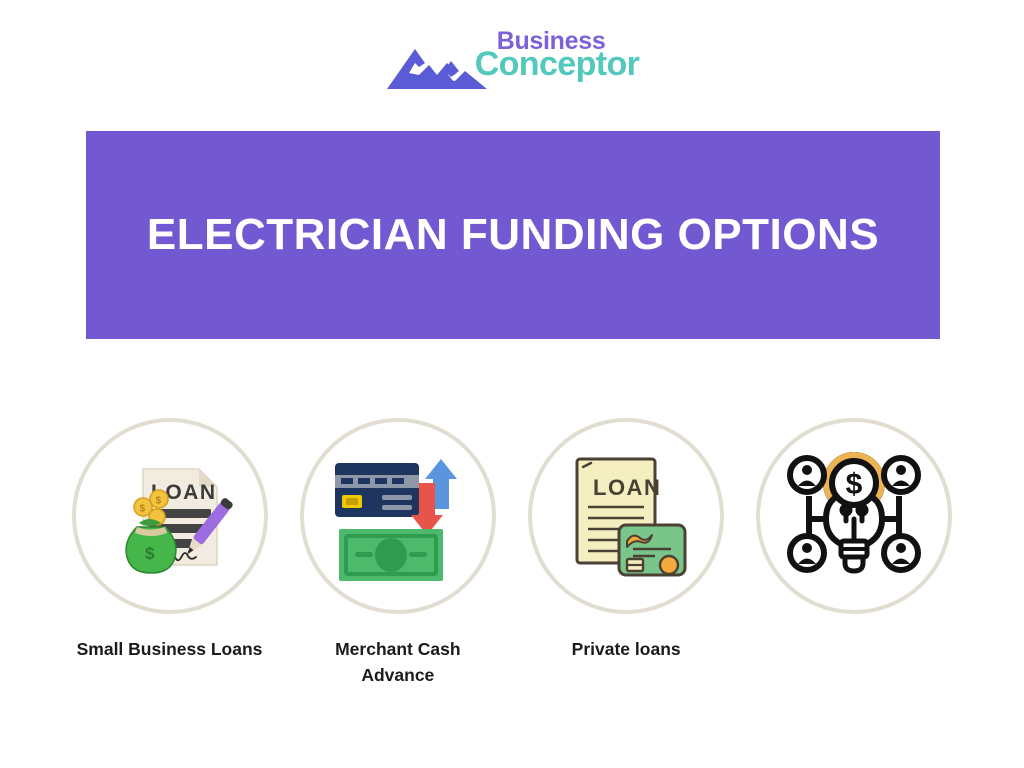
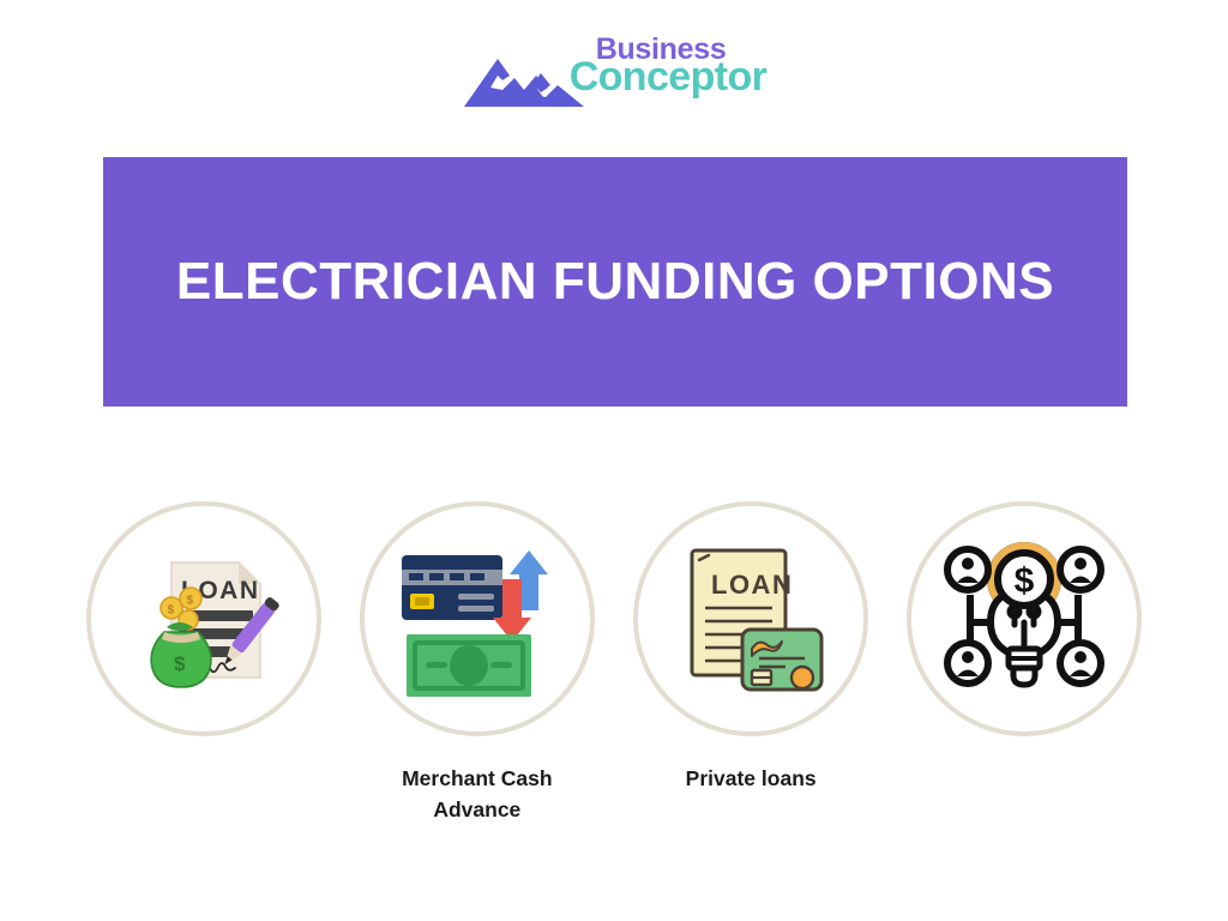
  Business
  Conceptor
  ELECTRICIAN FUNDING OPTIONS
  OAN
  $
  $
  $
- Small Business Loans
  Merchant Cash Advance
  LOAN
  Private loans
  $
